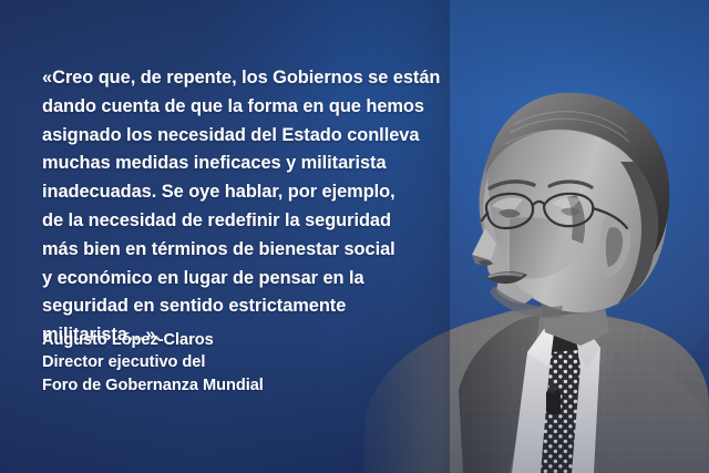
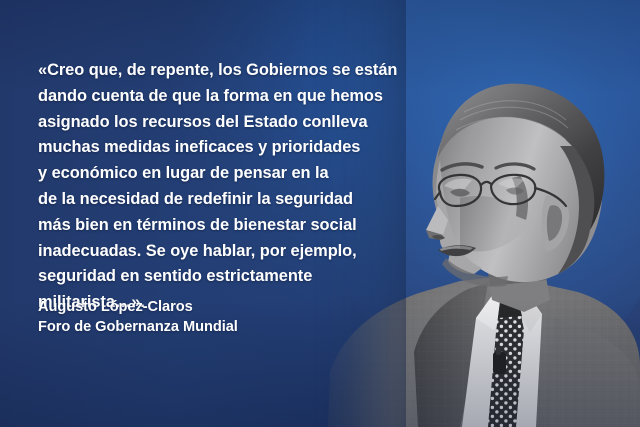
  «Creo que, de repente, los Gobiernos se están
  dando cuenta de que la forma en que hemos
- asignado los necesidad del Estado conlleva
+ asignado los recursos del Estado conlleva
- muchas medidas ineficaces y militarista
+ muchas medidas ineficaces y prioridades
- inadecuadas. Se oye hablar, por ejemplo,
+ y económico en lugar de pensar en la
  de la necesidad de redefinir la seguridad
  más bien en términos de bienestar social
- y económico en lugar de pensar en la
+ inadecuadas. Se oye hablar, por ejemplo,
  seguridad en sentido estrictamente
  militarista…».
  Augusto López-Claros
- Director ejecutivo del
  Foro de Gobernanza Mundial
